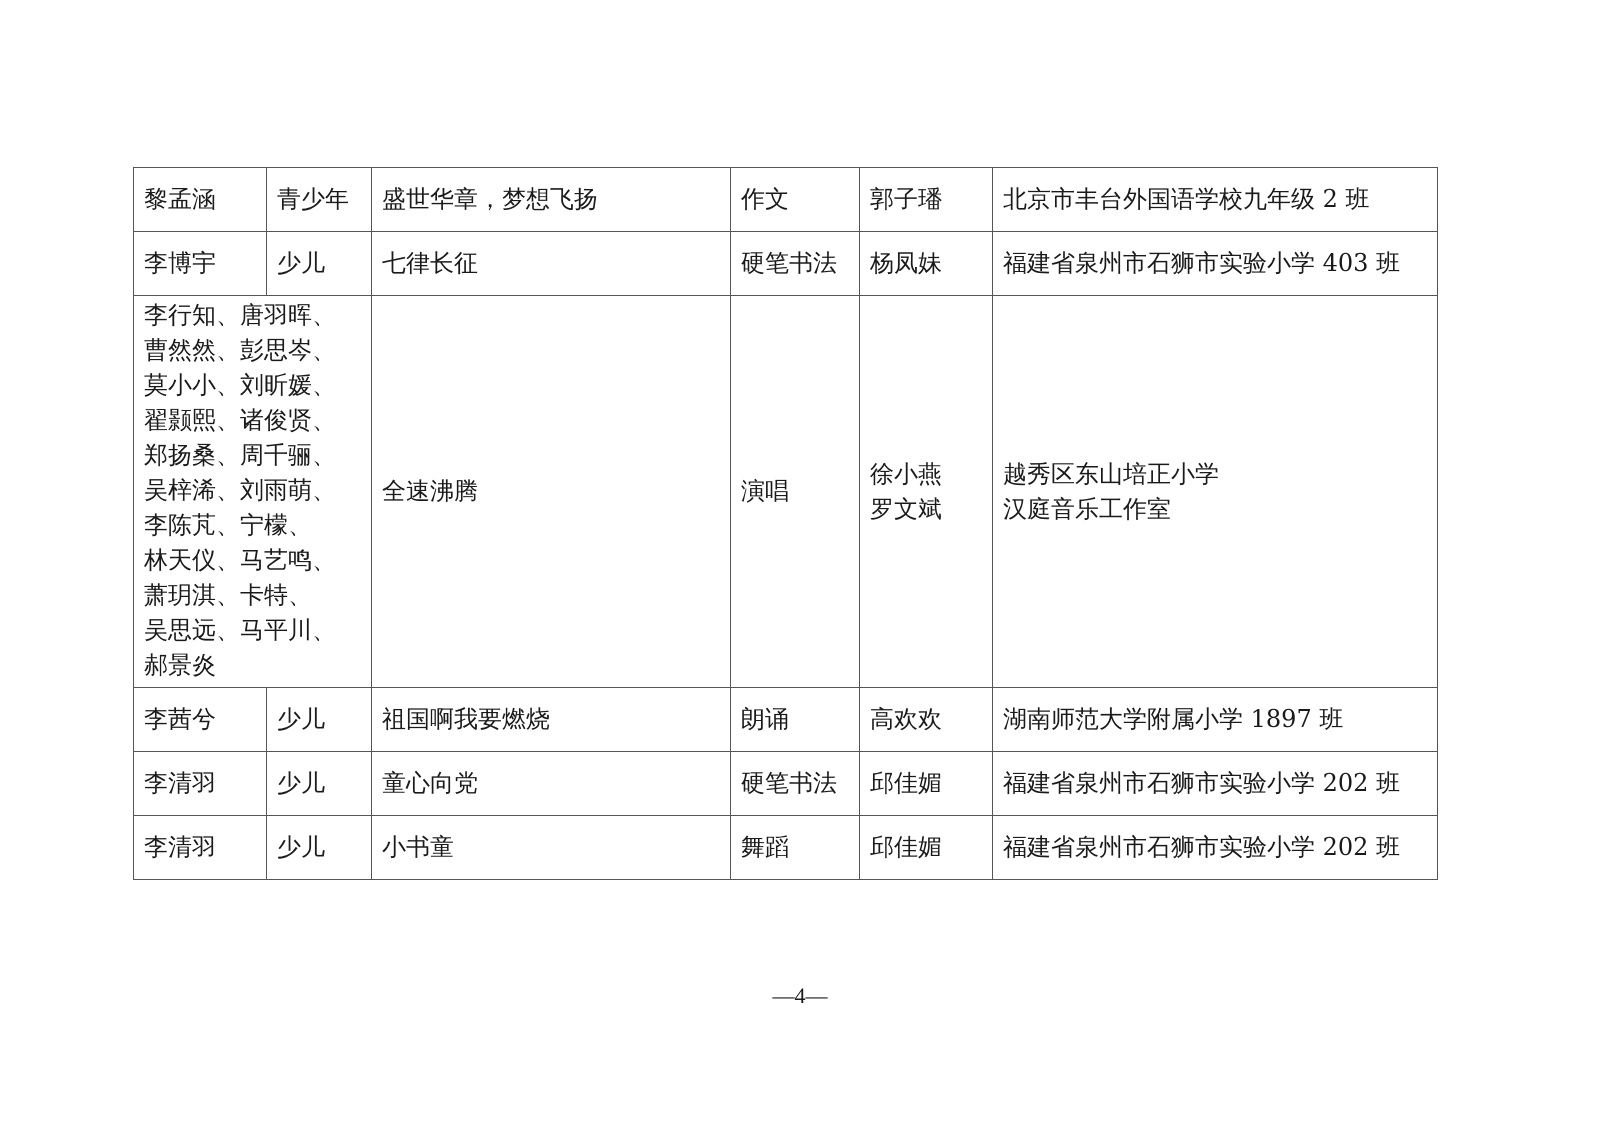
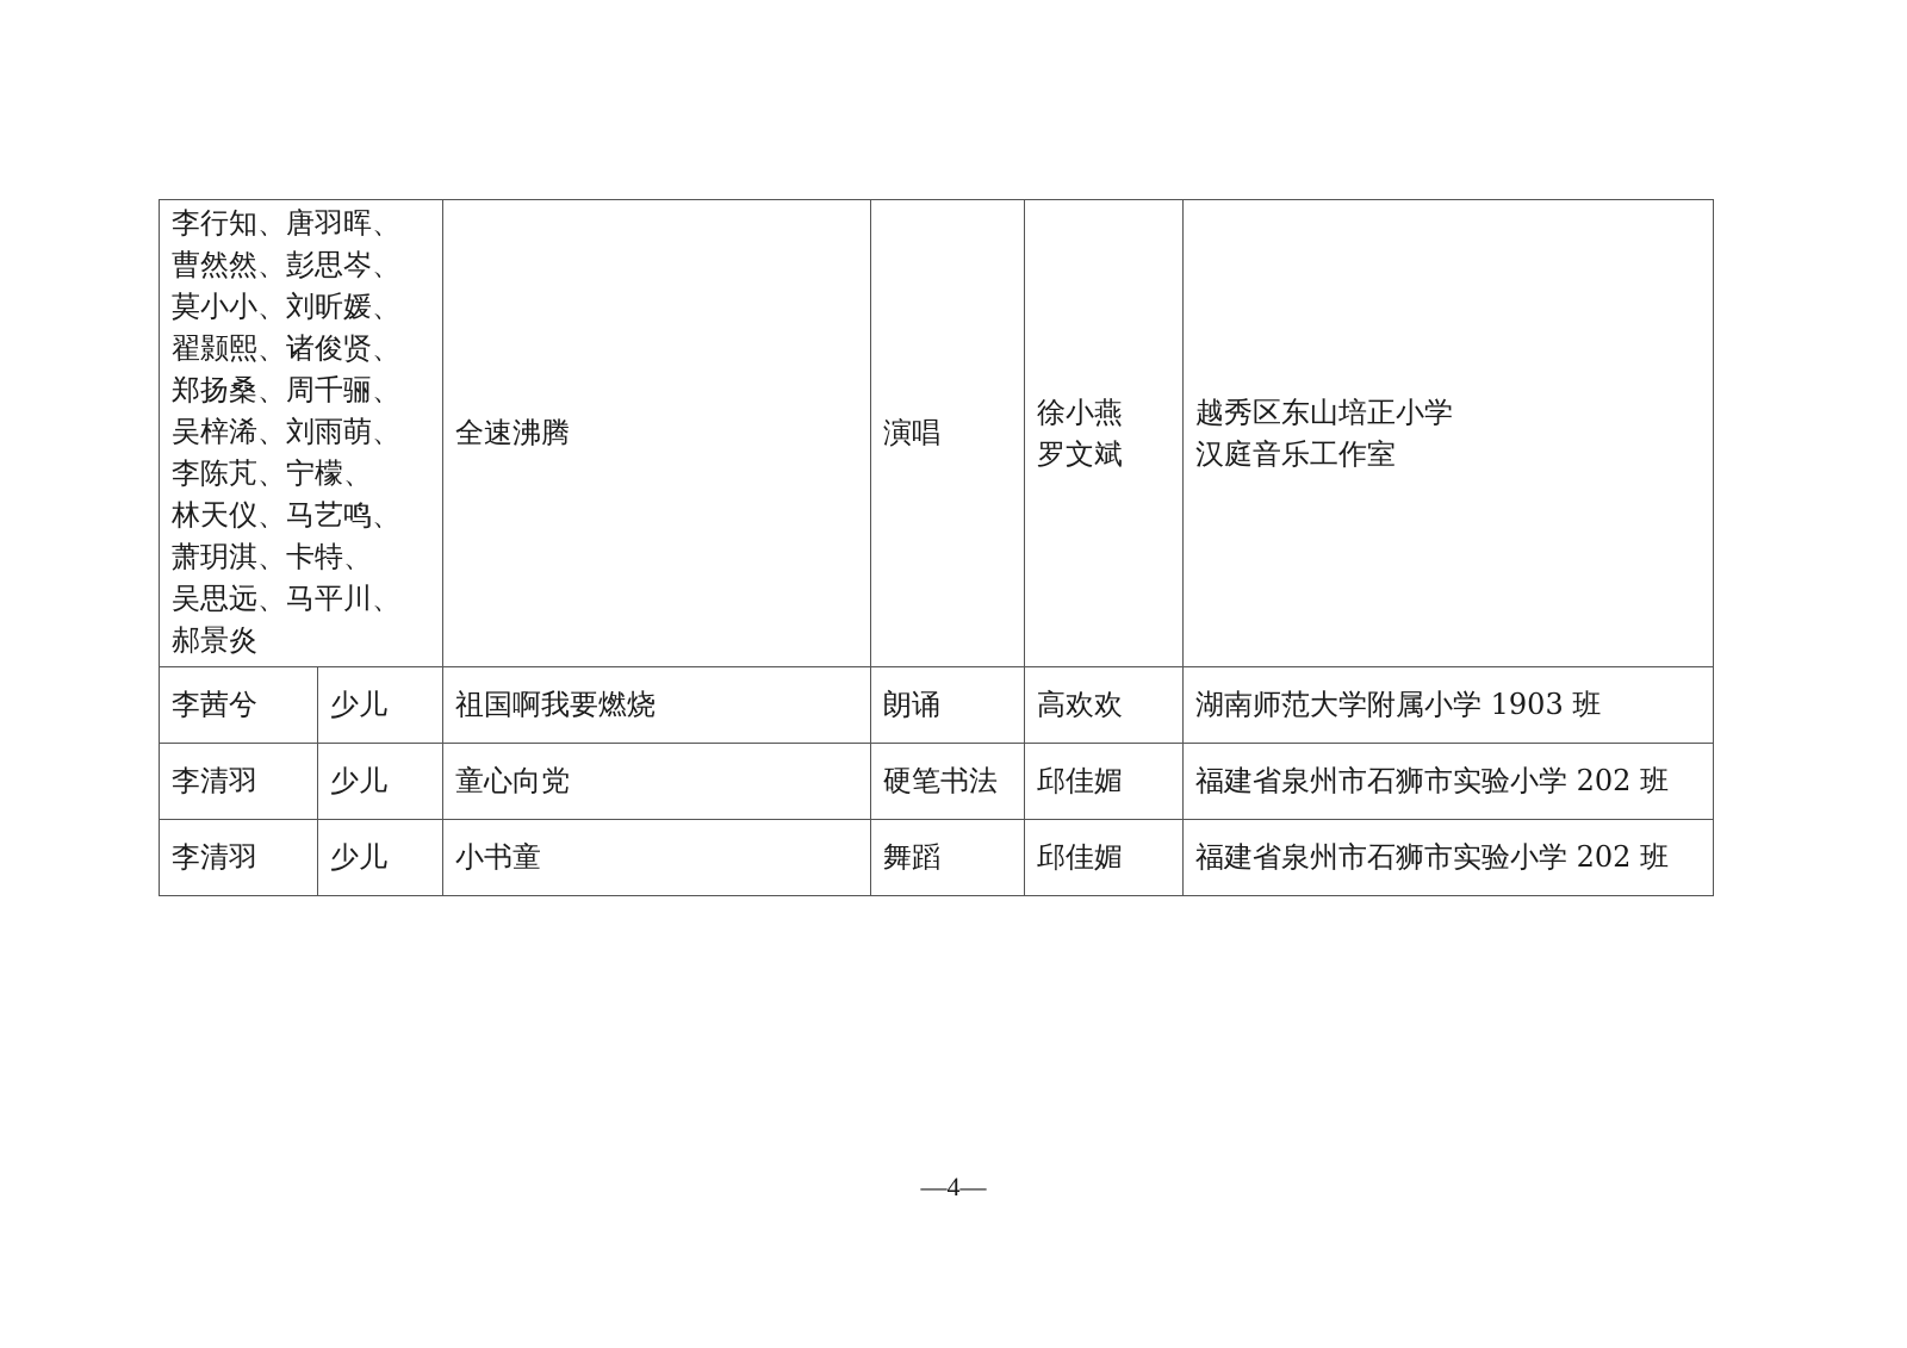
- 黎孟涵	青少年	盛世华章，梦想飞扬	作文	郭子璠	北京市丰台外国语学校九年级 2 班
- 李博宇	少儿	七律长征	硬笔书法	杨凤妹	福建省泉州市石狮市实验小学 403 班
  李行知、唐羽晖、 曹然然、彭思岑、 莫小小、刘昕媛、 翟颢熙、诸俊贤、 郑扬桑、周千骊、 吴梓浠、刘雨萌、 李陈芃、宁檬、 林天仪、马艺鸣、 萧玥淇、卡特、 吴思远、马平川、 郝景炎	全速沸腾	演唱	徐小燕 罗文斌	越秀区东山培正小学 汉庭音乐工作室
- 李茜兮	少儿	祖国啊我要燃烧	朗诵	高欢欢	湖南师范大学附属小学 1897 班
+ 李茜兮	少儿	祖国啊我要燃烧	朗诵	高欢欢	湖南师范大学附属小学 1903 班
  李清羽	少儿	童心向党	硬笔书法	邱佳媚	福建省泉州市石狮市实验小学 202 班
  李清羽	少儿	小书童	舞蹈	邱佳媚	福建省泉州市石狮市实验小学 202 班
  —4—
